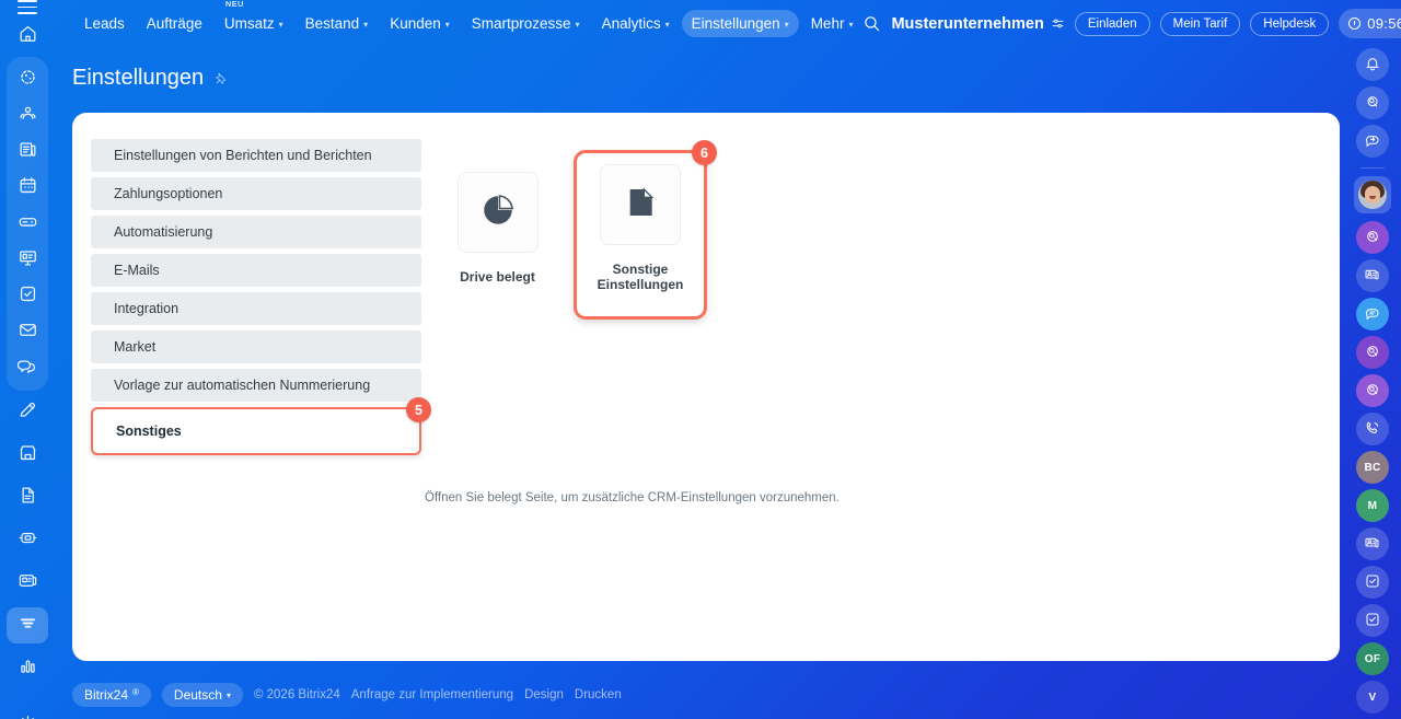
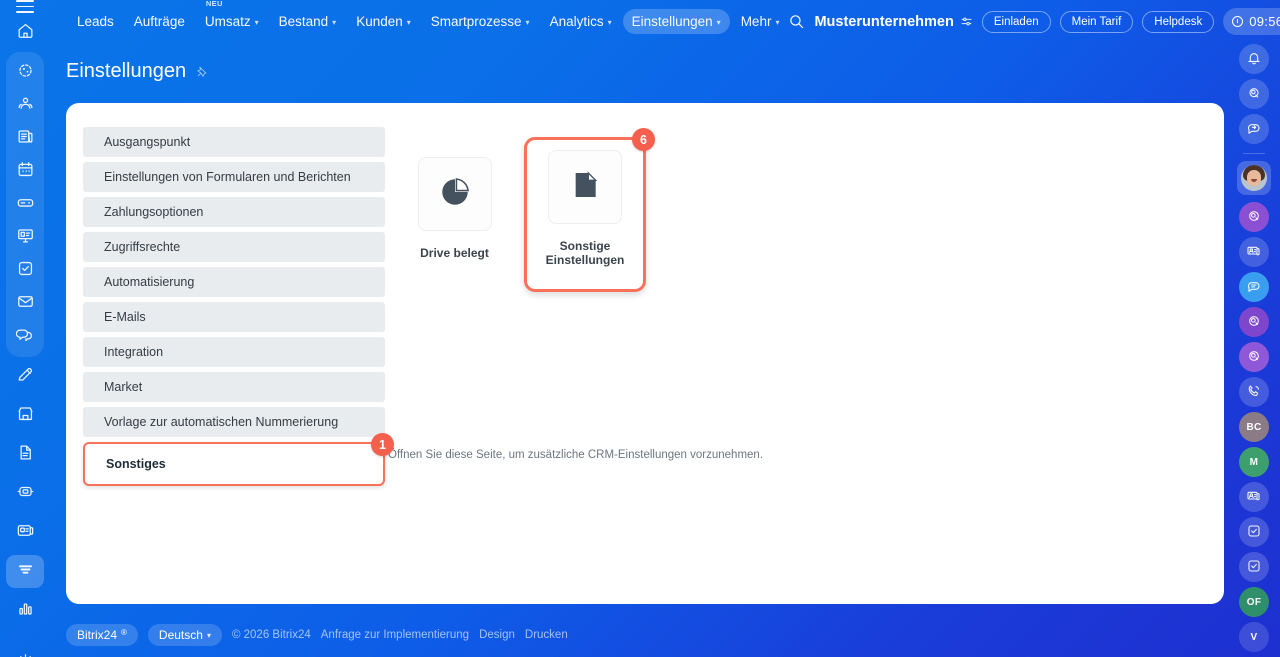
  BC
  M
  OF
  V
  Leads
  Aufträge
  NEU
  Umsatz
  ▾
  Bestand
  ▾
  Kunden
  ▾
  Smartprozesse
  ▾
  Analytics
  ▾
  Einstellungen
  ▾
  Mehr
  ▾
  Musterunternehmen
  Einladen
  Mein Tarif
  Helpdesk
  09:56
  Einstellungen
+ Ausgangspunkt
- Einstellungen von Berichten und Berichten
+ Einstellungen von Formularen und Berichten
  Zahlungsoptionen
+ Zugriffsrechte
  Automatisierung
  E-Mails
  Integration
  Market
  Vorlage zur automatischen Nummerierung
  Sonstiges
- 5
+ 1
  Drive belegt
  Sonstige
  Einstellungen
  6
- Öffnen Sie belegt Seite, um zusätzliche CRM-Einstellungen vorzunehmen.
+ Öffnen Sie diese Seite, um zusätzliche CRM-Einstellungen vorzunehmen.
  Bitrix24
  ®
  Deutsch
  ▾
  © 2026 Bitrix24
  Anfrage zur Implementierung
  Design
  Drucken
